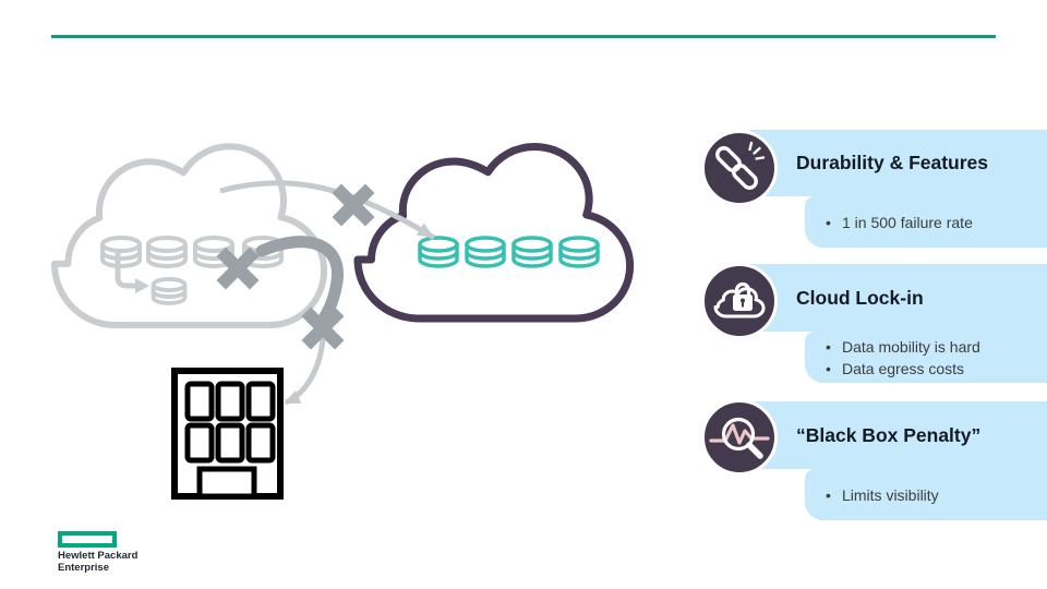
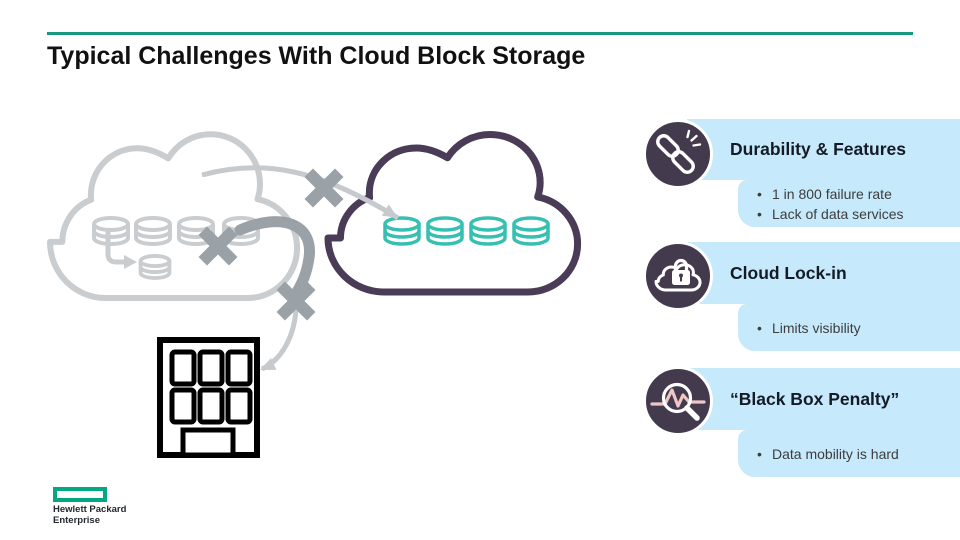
+ Typical Challenges With Cloud Block Storage
  Durability & Features
- 1 in 500 failure rate
+ 1 in 800 failure rate
+ Lack of data services
  Cloud Lock-in
- Data mobility is hard
+ Limits visibility
- Data egress costs
  “Black Box Penalty”
- Limits visibility
+ Data mobility is hard
  Hewlett Packard
  Enterprise
